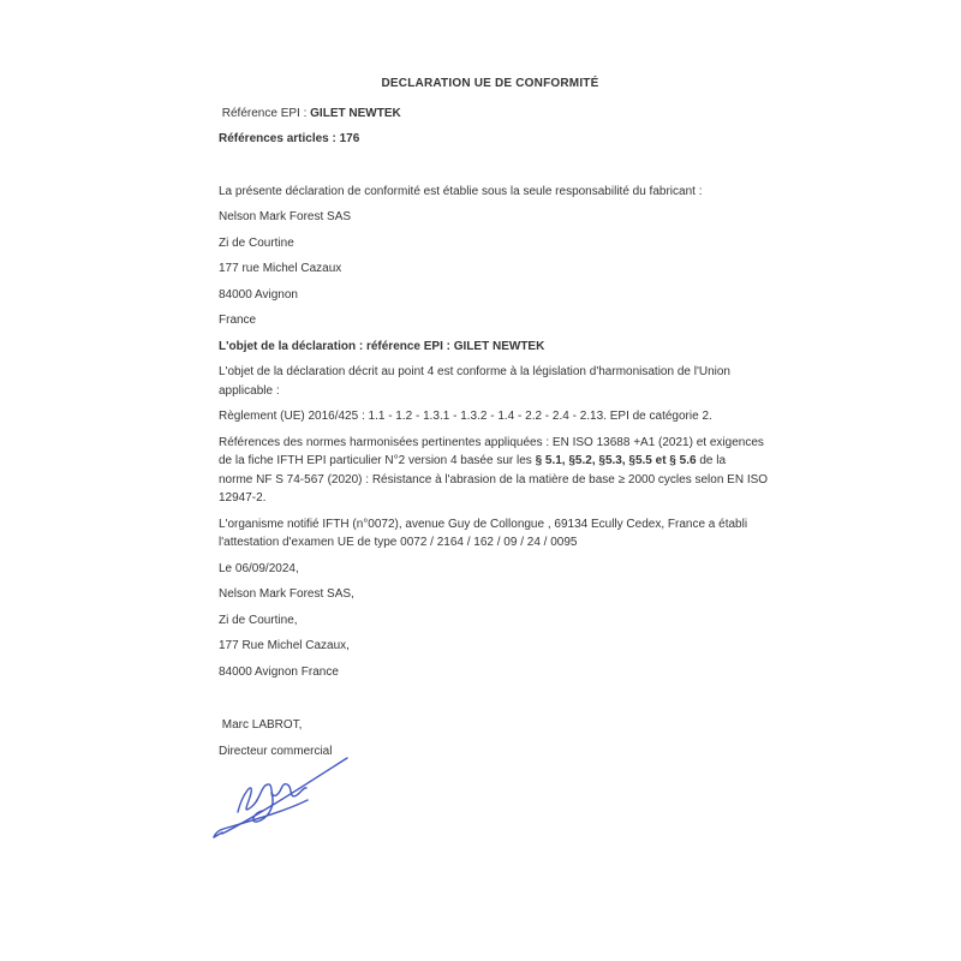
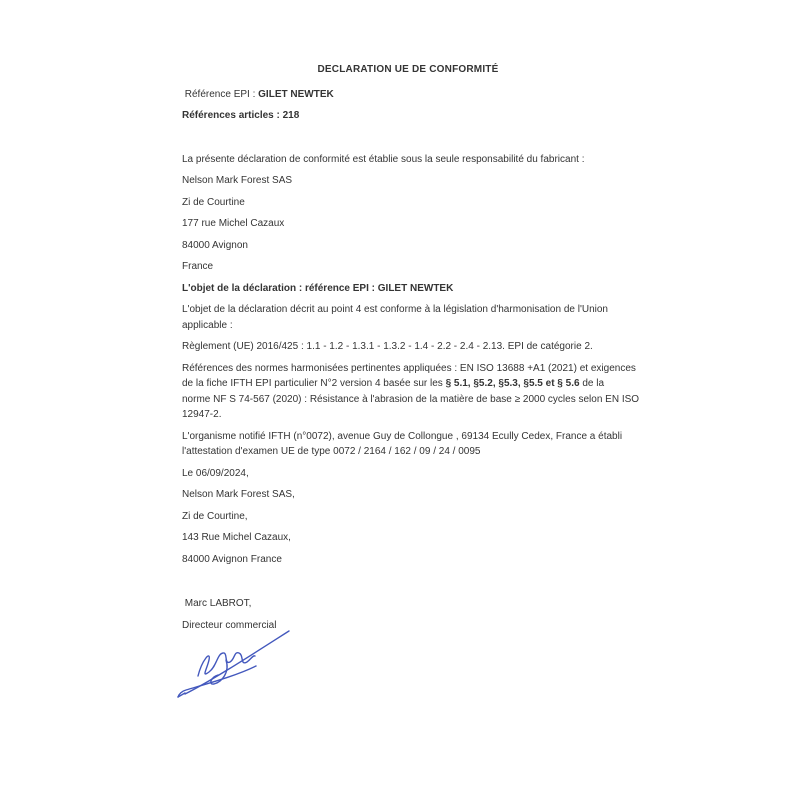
  DECLARATION UE DE CONFORMITÉ
  Référence EPI : GILET NEWTEK
- Références articles : 176
+ Références articles : 218
  La présente déclaration de conformité est établie sous la seule responsabilité du fabricant :
  Nelson Mark Forest SAS
  Zi de Courtine
  177 rue Michel Cazaux
  84000 Avignon
  France
  L'objet de la déclaration : référence EPI : GILET NEWTEK
  L'objet de la déclaration décrit au point 4 est conforme à la législation d'harmonisation de l'Union
  applicable :
  Règlement (UE) 2016/425 : 1.1 - 1.2 - 1.3.1 - 1.3.2 - 1.4 - 2.2 - 2.4 - 2.13. EPI de catégorie 2.
  Références des normes harmonisées pertinentes appliquées : EN ISO 13688 +A1 (2021) et exigences
  de la fiche IFTH EPI particulier N°2 version 4 basée sur les § 5.1, §5.2, §5.3, §5.5 et § 5.6 de la
  norme NF S 74-567 (2020) : Résistance à l'abrasion de la matière de base ≥ 2000 cycles selon EN ISO
  12947-2.
  L'organisme notifié IFTH (n°0072), avenue Guy de Collongue , 69134 Ecully Cedex, France a établi
  l'attestation d'examen UE de type 0072 / 2164 / 162 / 09 / 24 / 0095
  Le 06/09/2024,
  Nelson Mark Forest SAS,
  Zi de Courtine,
- 177 Rue Michel Cazaux,
+ 143 Rue Michel Cazaux,
  84000 Avignon France
  Marc LABROT,
  Directeur commercial
